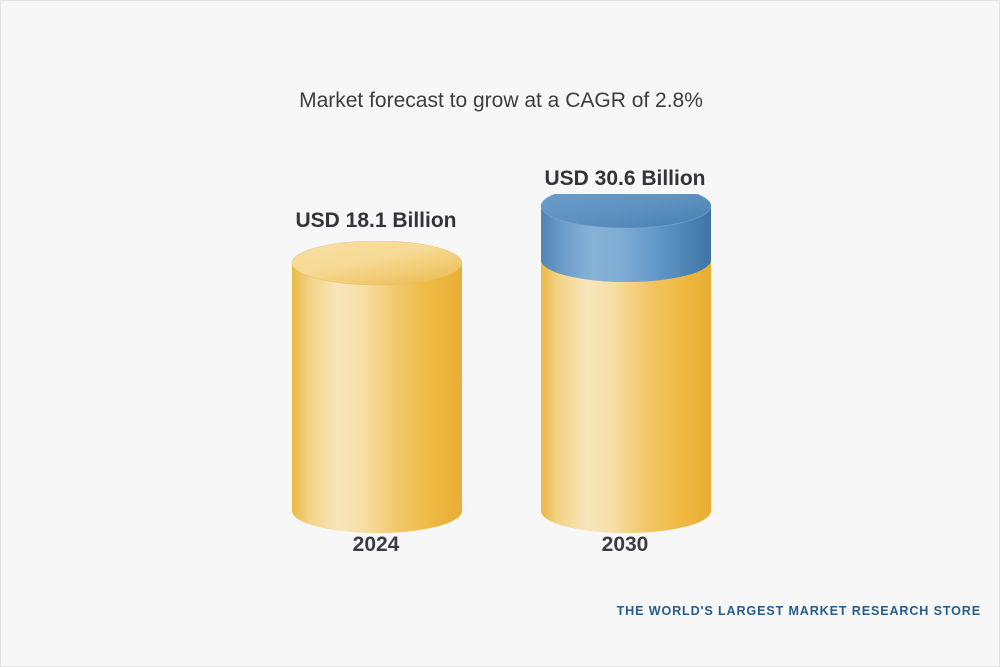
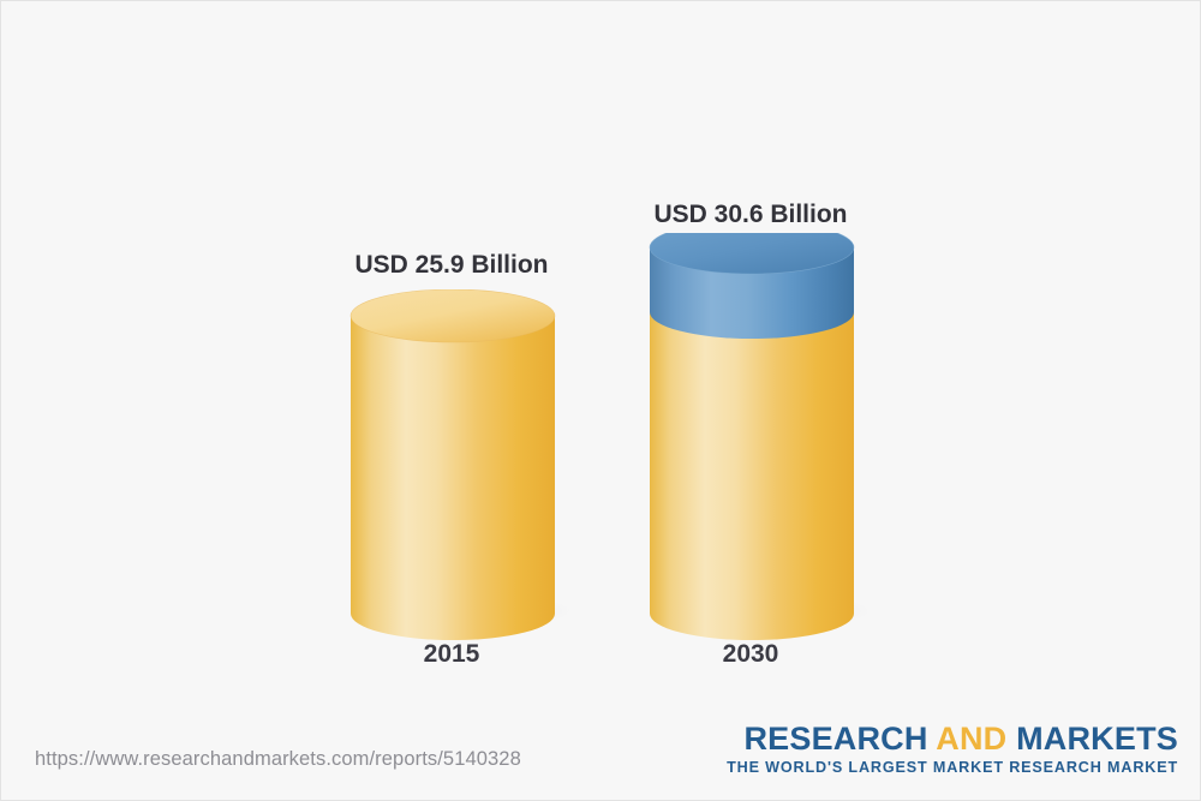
- Market forecast to grow at a CAGR of 2.8%
- USD 18.1 Billion
+ USD 25.9 Billion
- 2024
+ 2015
  USD 30.6 Billion
  2030
+ https://www.researchandmarkets.com/reports/5140328
+ RESEARCH AND MARKETS
- THE WORLD'S LARGEST MARKET RESEARCH STORE
+ THE WORLD'S LARGEST MARKET RESEARCH MARKET
